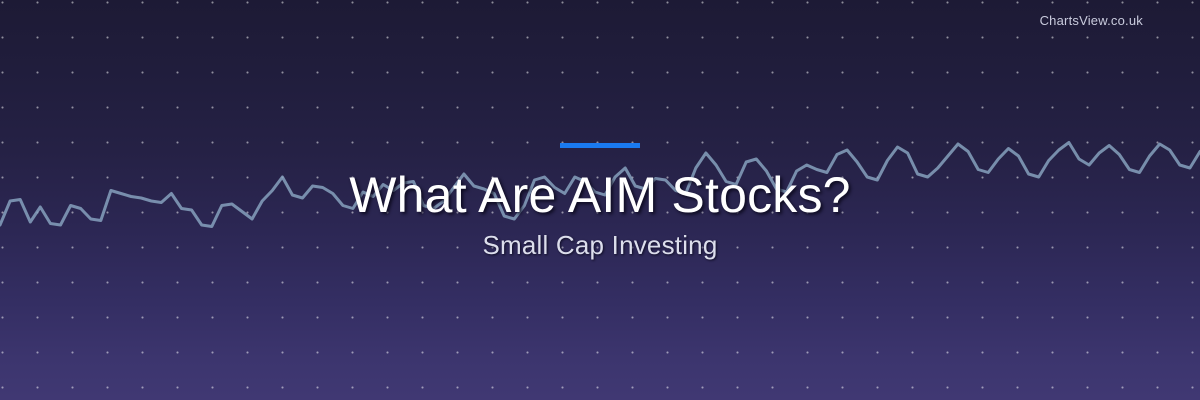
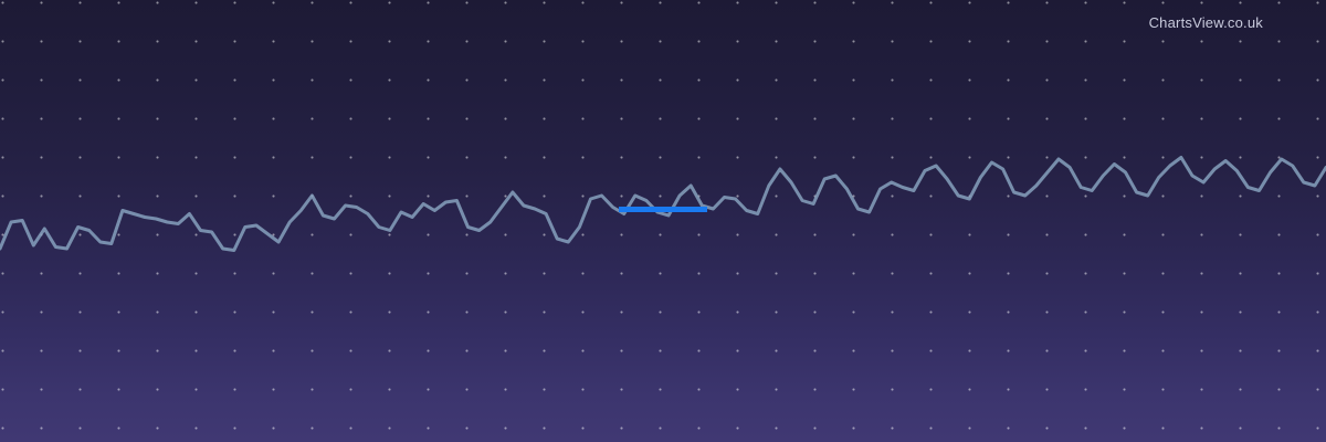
- What Are AIM Stocks?
- Small Cap Investing
  ChartsView.co.uk
